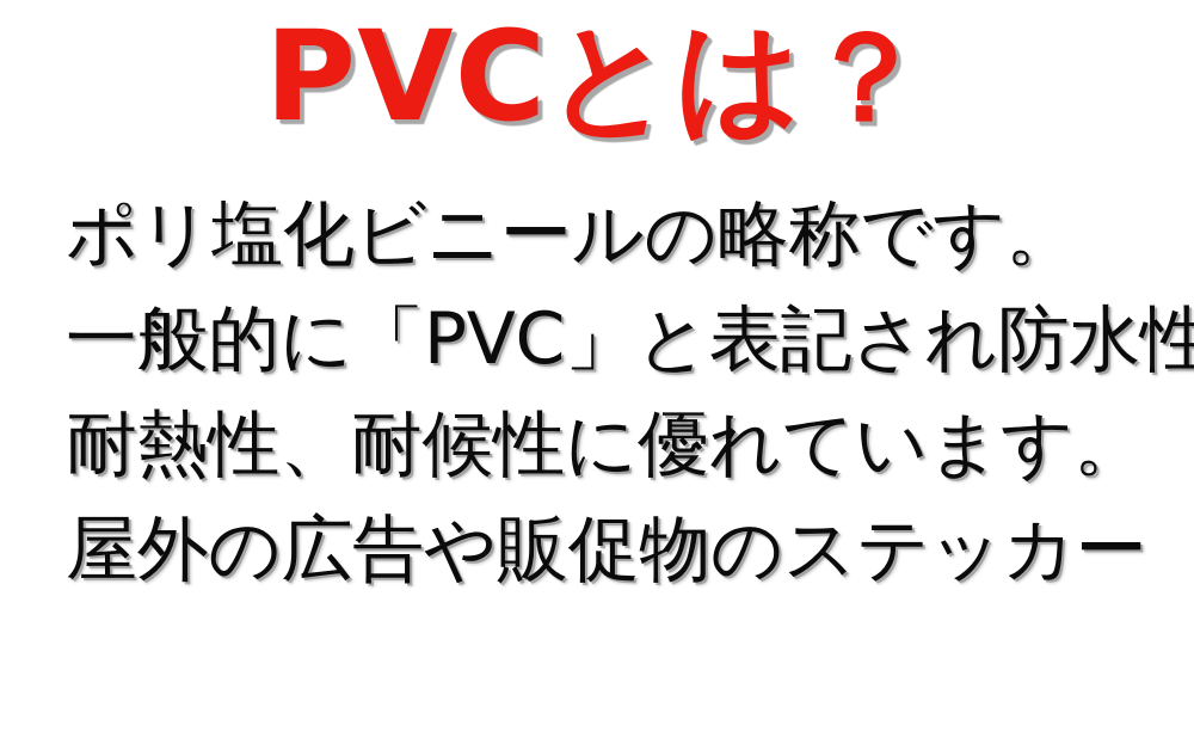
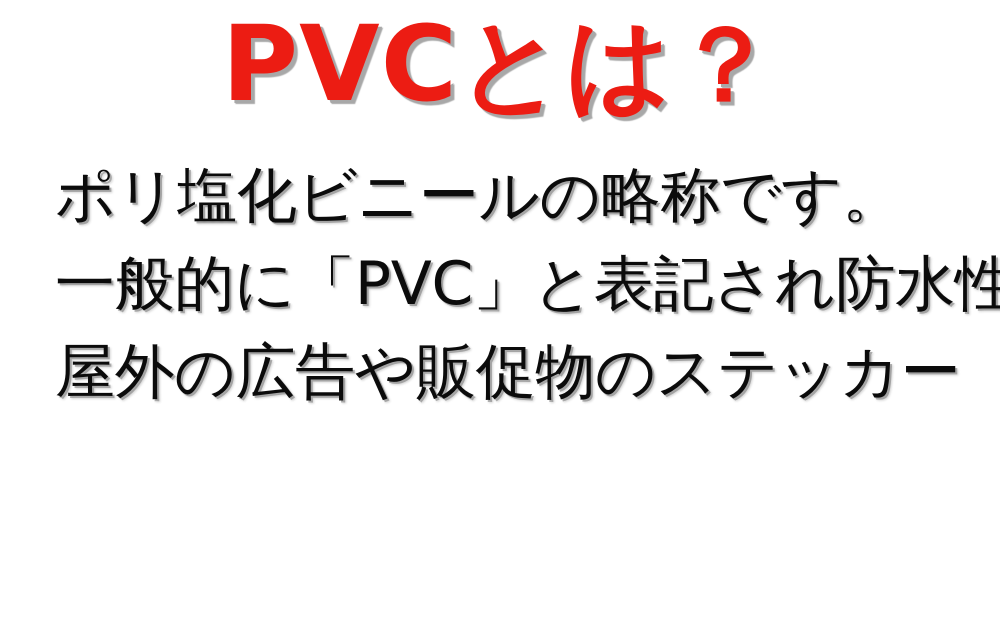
  PVCとは？
  ポリ塩化ビニールの略称です。
  一般的に「PVC」と表記され防水性
- 耐熱性、耐候性に優れています。
  屋外の広告や販促物のステッカー
